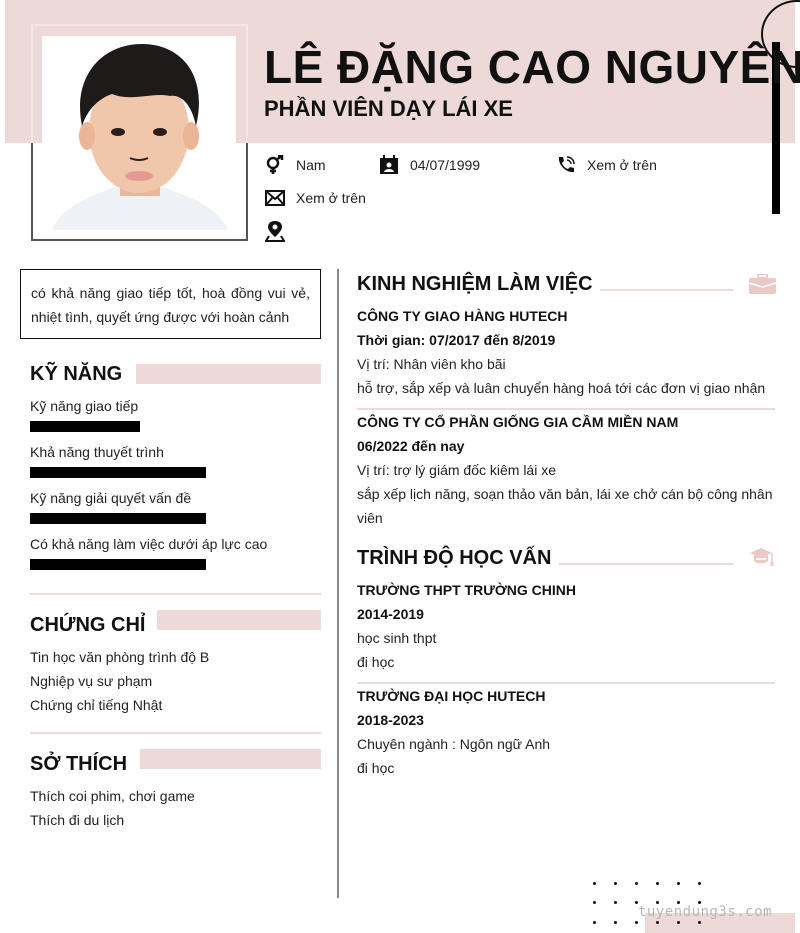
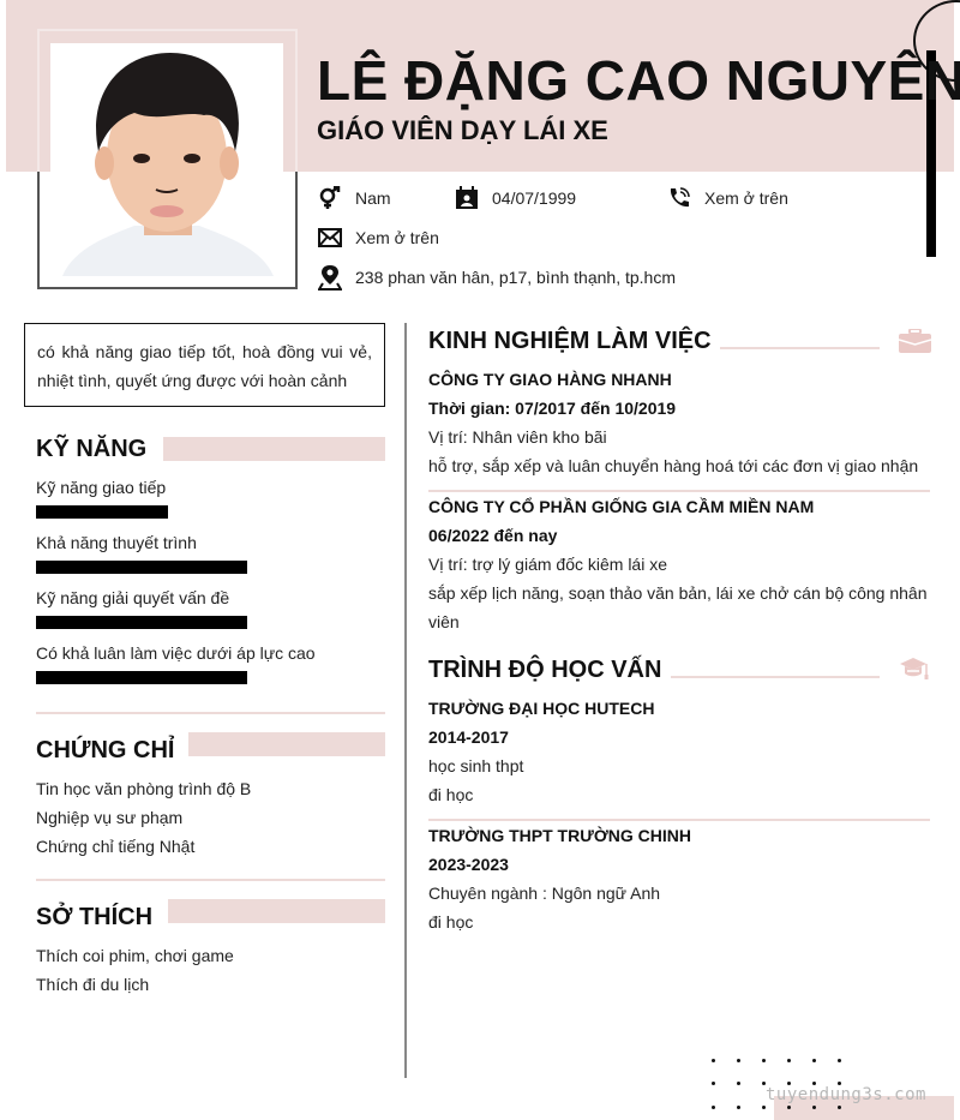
  LÊ ĐẶNG CAO NGUYÊN
- PHẦN VIÊN DẠY LÁI XE
+ GIÁO VIÊN DẠY LÁI XE
  Nam
  04/07/1999
  Xem ở trên
  Xem ở trên
+ 238 phan văn hân, p17, bình thạnh, tp.hcm
  có khả năng giao tiếp tốt, hoà đồng vui vẻ, nhiệt tình, quyết ứng được với hoàn cảnh
  KỸ NĂNG
  Kỹ năng giao tiếp
  Khả năng thuyết trình
  Kỹ năng giải quyết vấn đề
- Có khả năng làm việc dưới áp lực cao
+ Có khả luân làm việc dưới áp lực cao
  CHỨNG CHỈ
  Tin học văn phòng trình độ B
  Nghiệp vụ sư phạm
  Chứng chỉ tiếng Nhật
  SỞ THÍCH
  Thích coi phim, chơi game
  Thích đi du lịch
  KINH NGHIỆM LÀM VIỆC
- CÔNG TY GIAO HÀNG HUTECH
+ CÔNG TY GIAO HÀNG NHANH
- Thời gian: 07/2017 đến 8/2019
+ Thời gian: 07/2017 đến 10/2019
  Vị trí: Nhân viên kho bãi
  hỗ trợ, sắp xếp và luân chuyển hàng hoá tới các đơn vị giao nhận
  CÔNG TY CỔ PHẦN GIỐNG GIA CẦM MIỀN NAM
  06/2022 đến nay
  Vị trí: trợ lý giám đốc kiêm lái xe
  sắp xếp lịch năng, soạn thảo văn bản, lái xe chở cán bộ công nhân
  viên
  TRÌNH ĐỘ HỌC VẤN
- TRƯỜNG THPT TRƯỜNG CHINH
+ TRƯỜNG ĐẠI HỌC HUTECH
- 2014-2019
+ 2014-2017
  học sinh thpt
  đi học
- TRƯỜNG ĐẠI HỌC HUTECH
+ TRƯỜNG THPT TRƯỜNG CHINH
- 2018-2023
+ 2023-2023
  Chuyên ngành : Ngôn ngữ Anh
  đi học
  tuyendung3s.com
